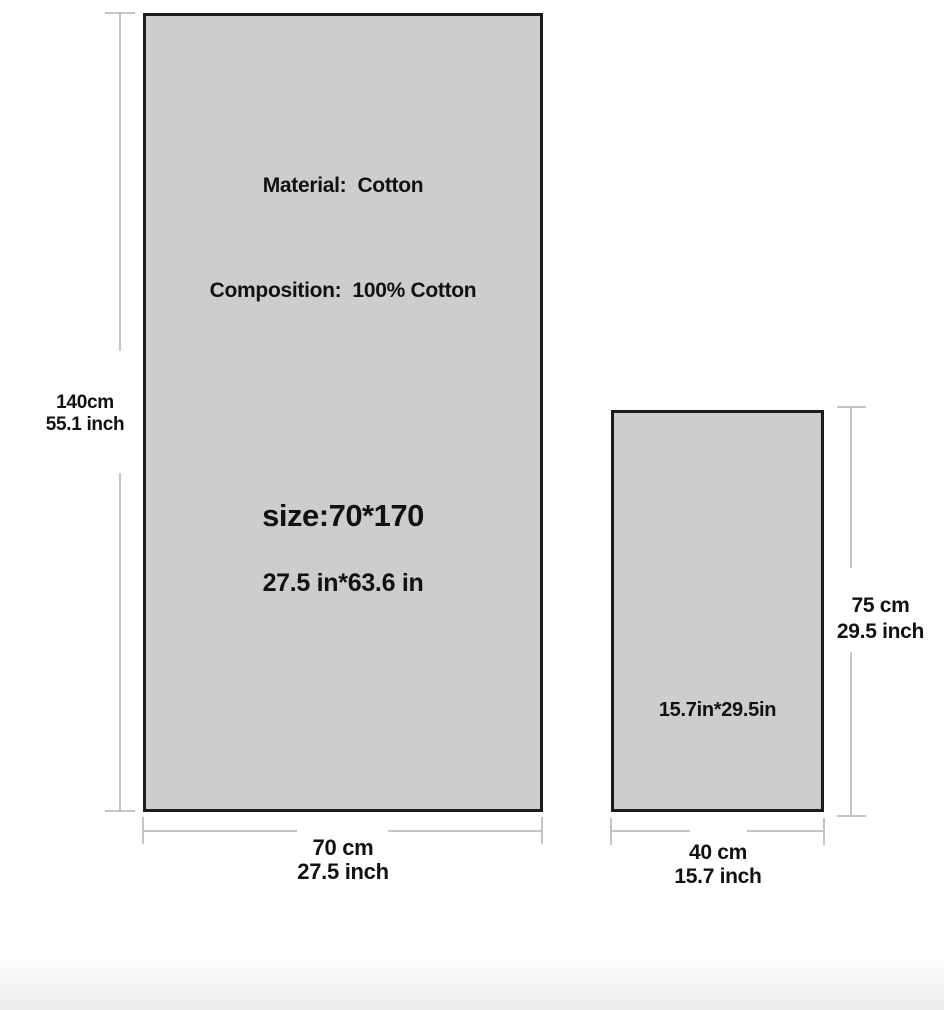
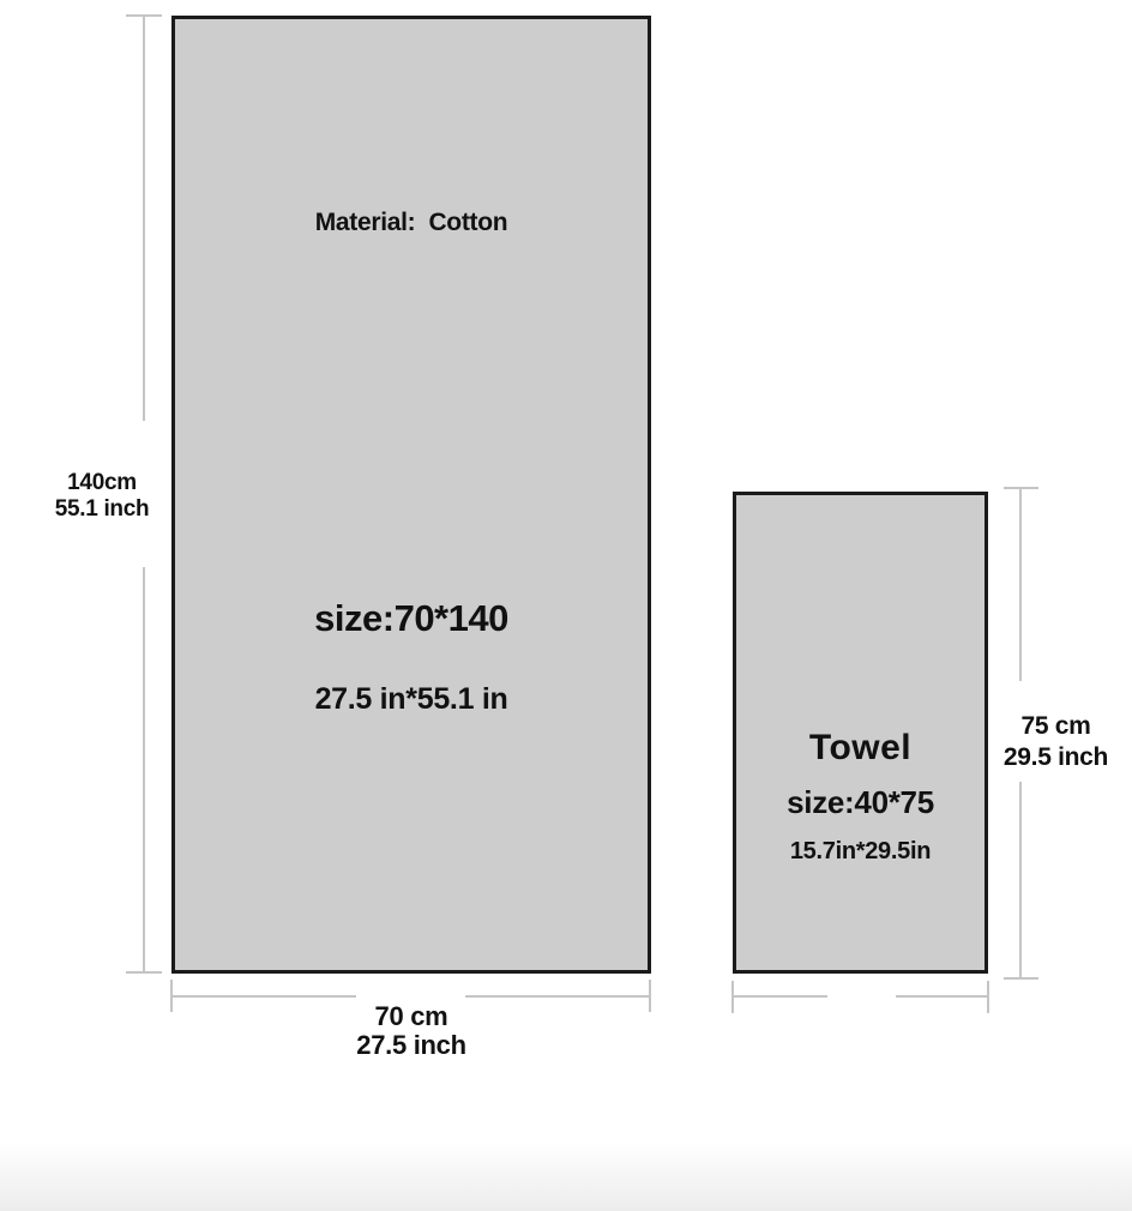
  Material: Cotton
- Composition: 100% Cotton
- size:70*170
+ size:70*140
- 27.5 in*63.6 in
+ 27.5 in*55.1 in
+ Towel
+ size:40*75
  15.7in*29.5in
  140cm
  55.1 inch
  70 cm
  27.5 inch
  75 cm
  29.5 inch
- 40 cm
- 15.7 inch
